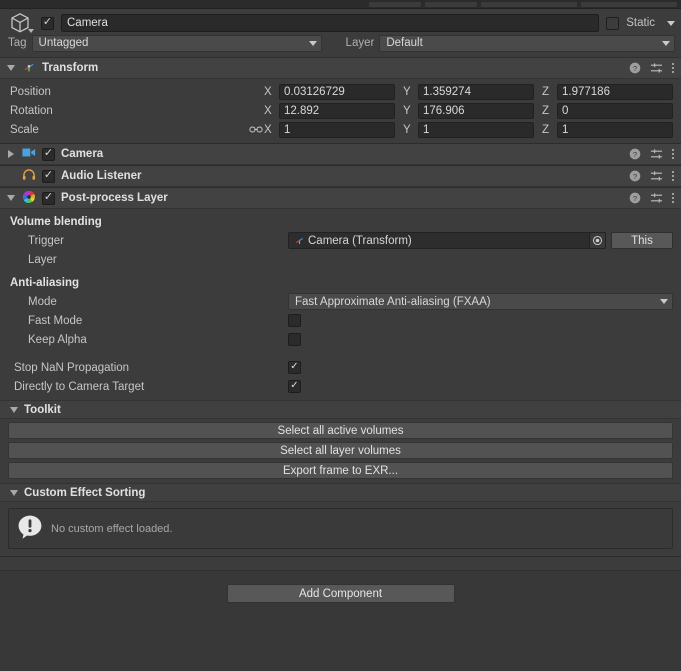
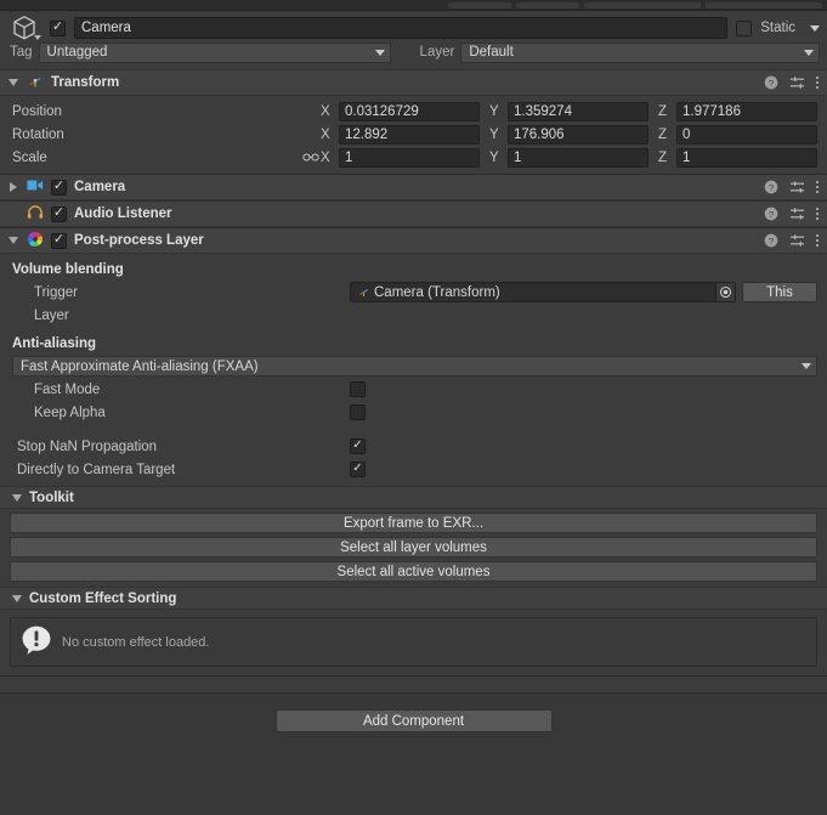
  Camera
  Static
  Tag
  Untagged
  Layer
  Default
  Transform
  ?
  Position
  X
  0.03126729
  Y
  1.359274
  Z
  1.977186
  Rotation
  X
  12.892
  Y
  176.906
  Z
  0
  Scale
  X
  1
  Y
  1
  Z
  1
  Camera
  ?
  Audio Listener
  ?
  Post-process Layer
  ?
  Volume blending
  Trigger
  Camera (Transform)
  This
  Layer
  Anti-aliasing
- Mode
  Fast Approximate Anti-aliasing (FXAA)
  Fast Mode
  Keep Alpha
  Stop NaN Propagation
  Directly to Camera Target
  Toolkit
- Select all active volumes
+ Export frame to EXR...
  Select all layer volumes
- Export frame to EXR...
+ Select all active volumes
  Custom Effect Sorting
  No custom effect loaded.
  Add Component
